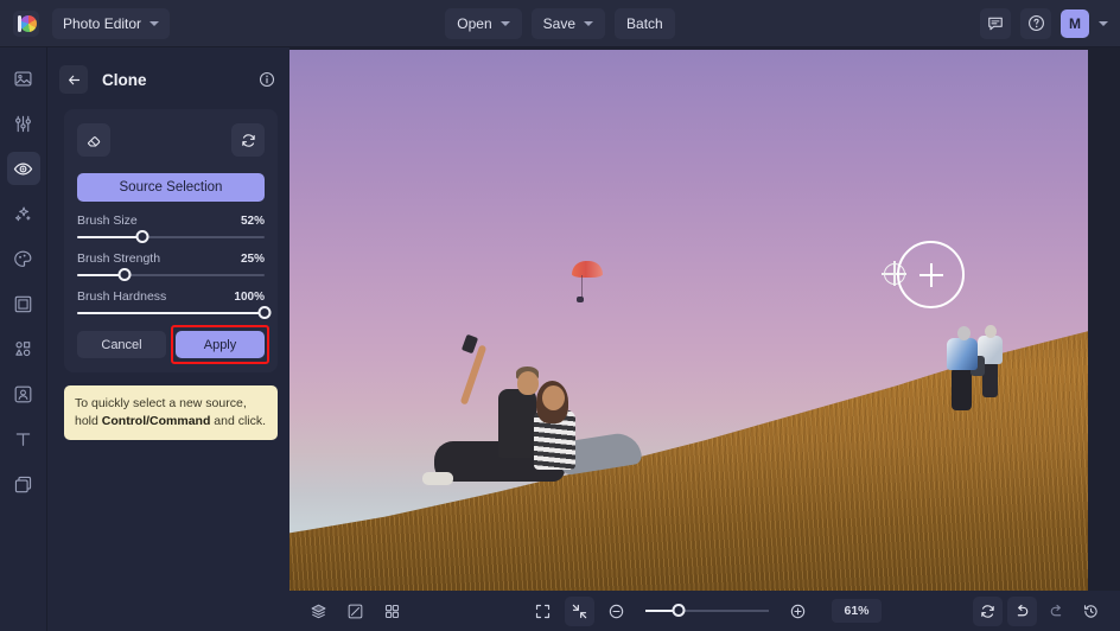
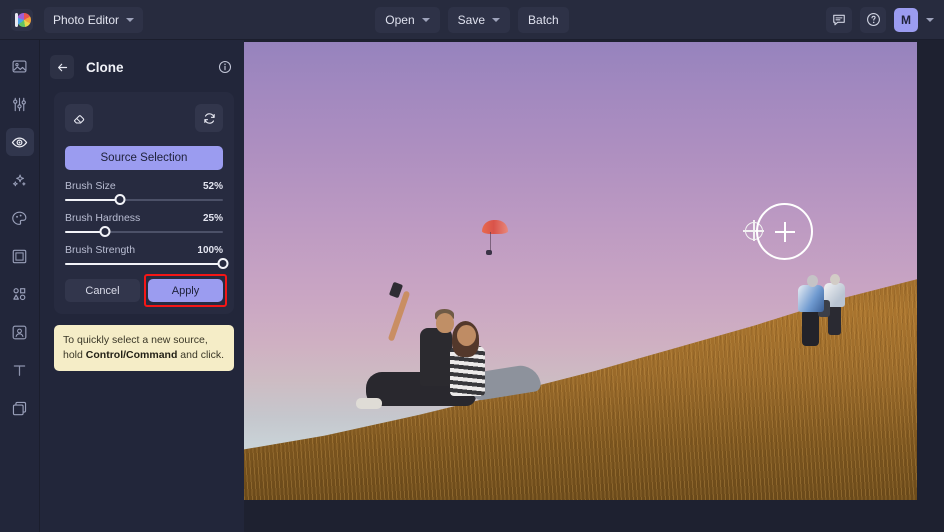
  Photo Editor
  Open
  Save
  Batch
  M
  Clone
  Source Selection
  Brush Size
  52%
- Brush Strength
+ Brush Hardness
  25%
- Brush Hardness
+ Brush Strength
  100%
  Cancel
  Apply
  To quickly select a new source, hold Control/Command and click.
- 61%
